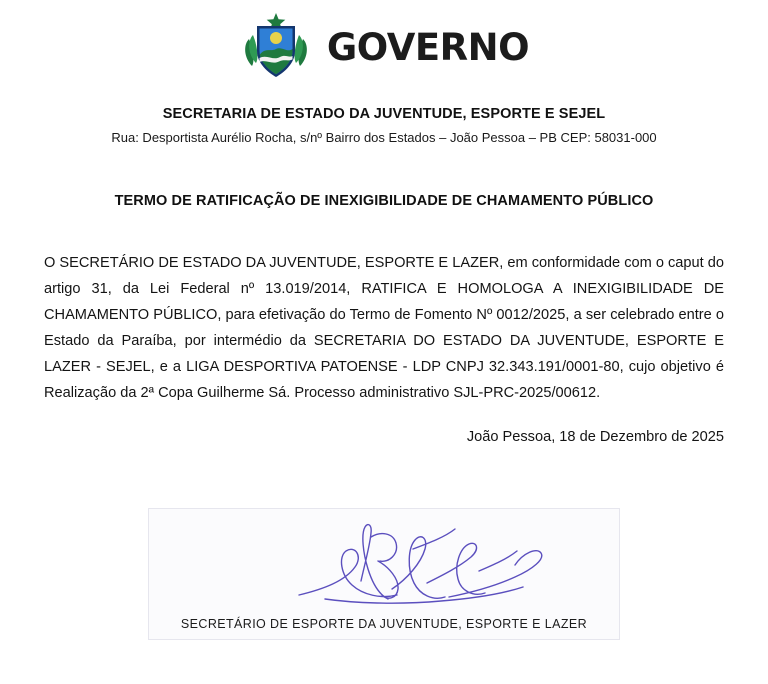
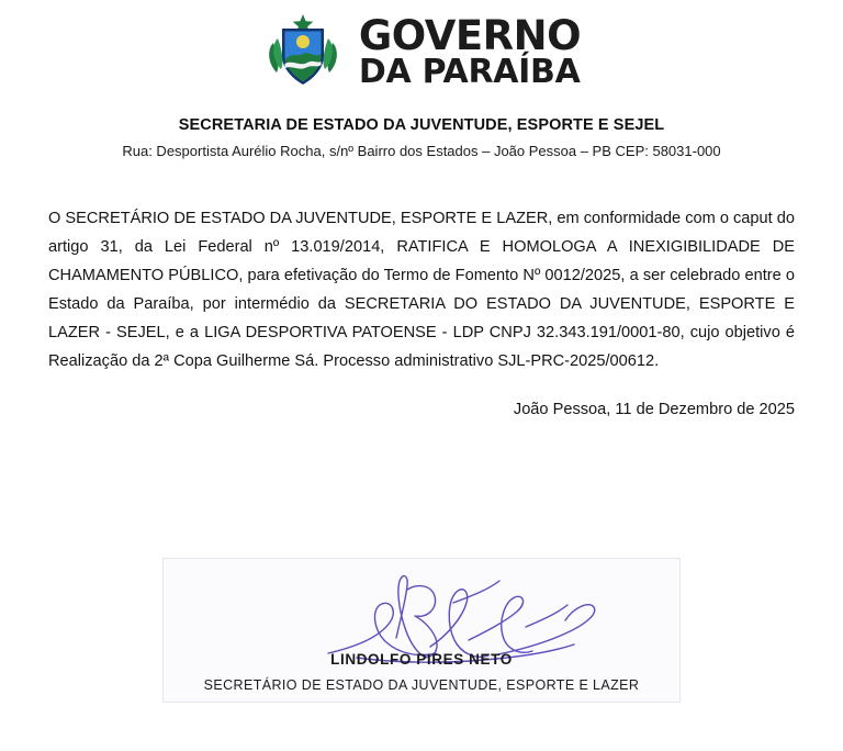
  GOVERNO
+ DA PARAÍBA
  SECRETARIA DE ESTADO DA JUVENTUDE, ESPORTE E SEJEL
  Rua: Desportista Aurélio Rocha, s/nº Bairro dos Estados – João Pessoa – PB CEP: 58031-000
- TERMO DE RATIFICAÇÃO DE INEXIGIBILIDADE DE CHAMAMENTO PÚBLICO
  O SECRETÁRIO DE ESTADO DA JUVENTUDE, ESPORTE E LAZER, em conformidade com o caput do artigo 31, da Lei Federal nº 13.019/2014, RATIFICA E HOMOLOGA A INEXIGIBILIDADE DE CHAMAMENTO PÚBLICO, para efetivação do Termo de Fomento Nº 0012/2025, a ser celebrado entre o Estado da Paraíba, por intermédio da SECRETARIA DO ESTADO DA JUVENTUDE, ESPORTE E LAZER - SEJEL, e a LIGA DESPORTIVA PATOENSE - LDP CNPJ 32.343.191/0001-80, cujo objetivo é Realização da 2ª Copa Guilherme Sá. Processo administrativo SJL-PRC-2025/00612.
- João Pessoa, 18 de Dezembro de 2025
+ João Pessoa, 11 de Dezembro de 2025
+ LINDOLFO PIRES NETO
- SECRETÁRIO DE ESPORTE DA JUVENTUDE, ESPORTE E LAZER
+ SECRETÁRIO DE ESTADO DA JUVENTUDE, ESPORTE E LAZER
